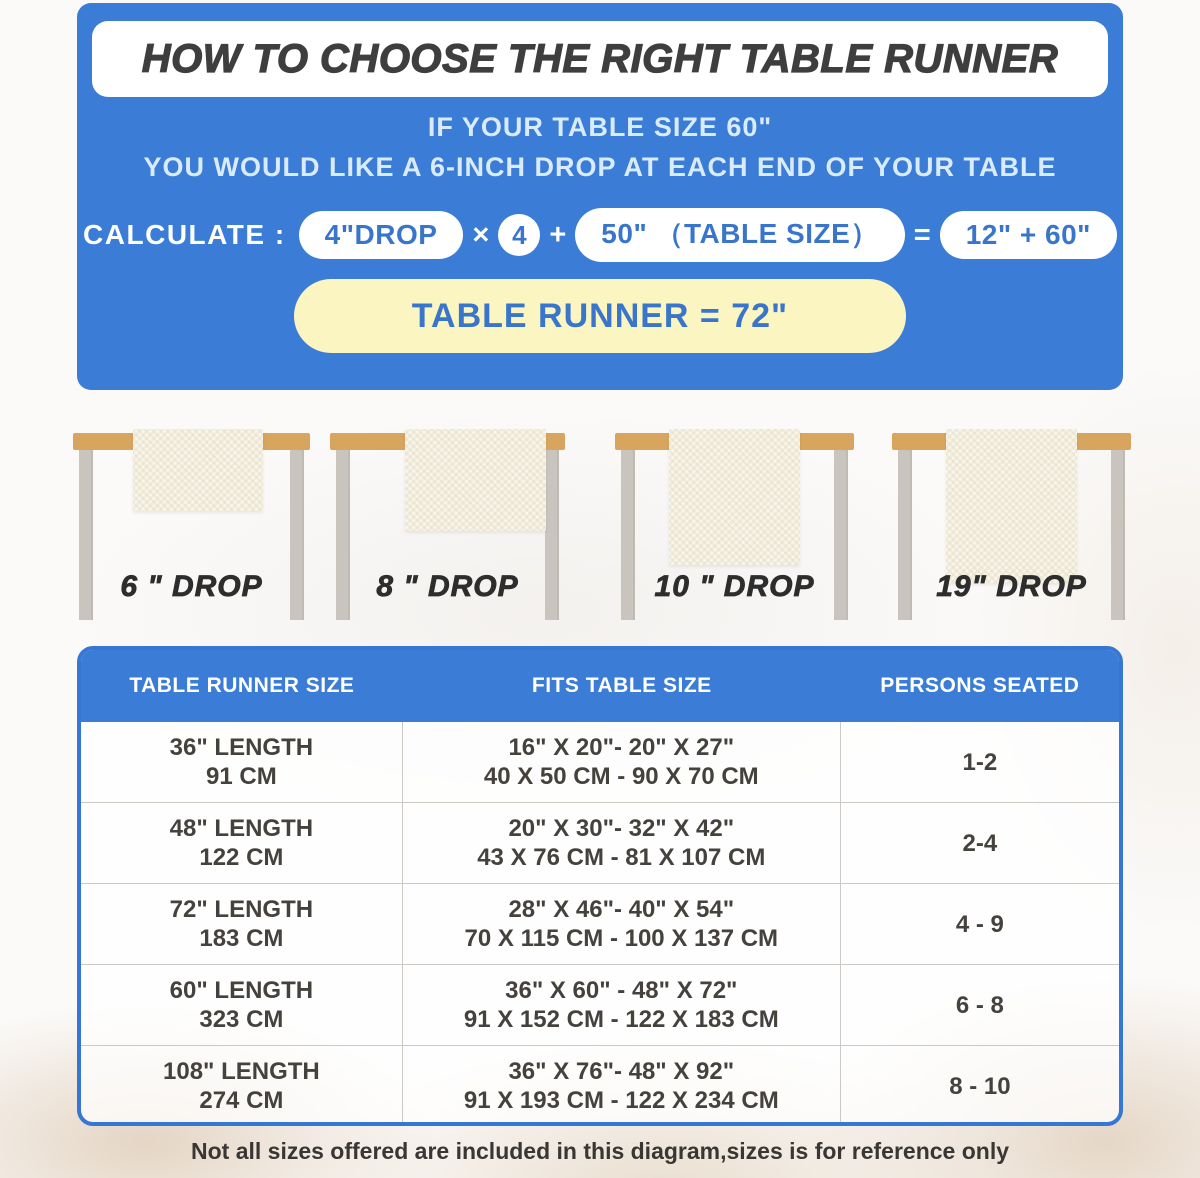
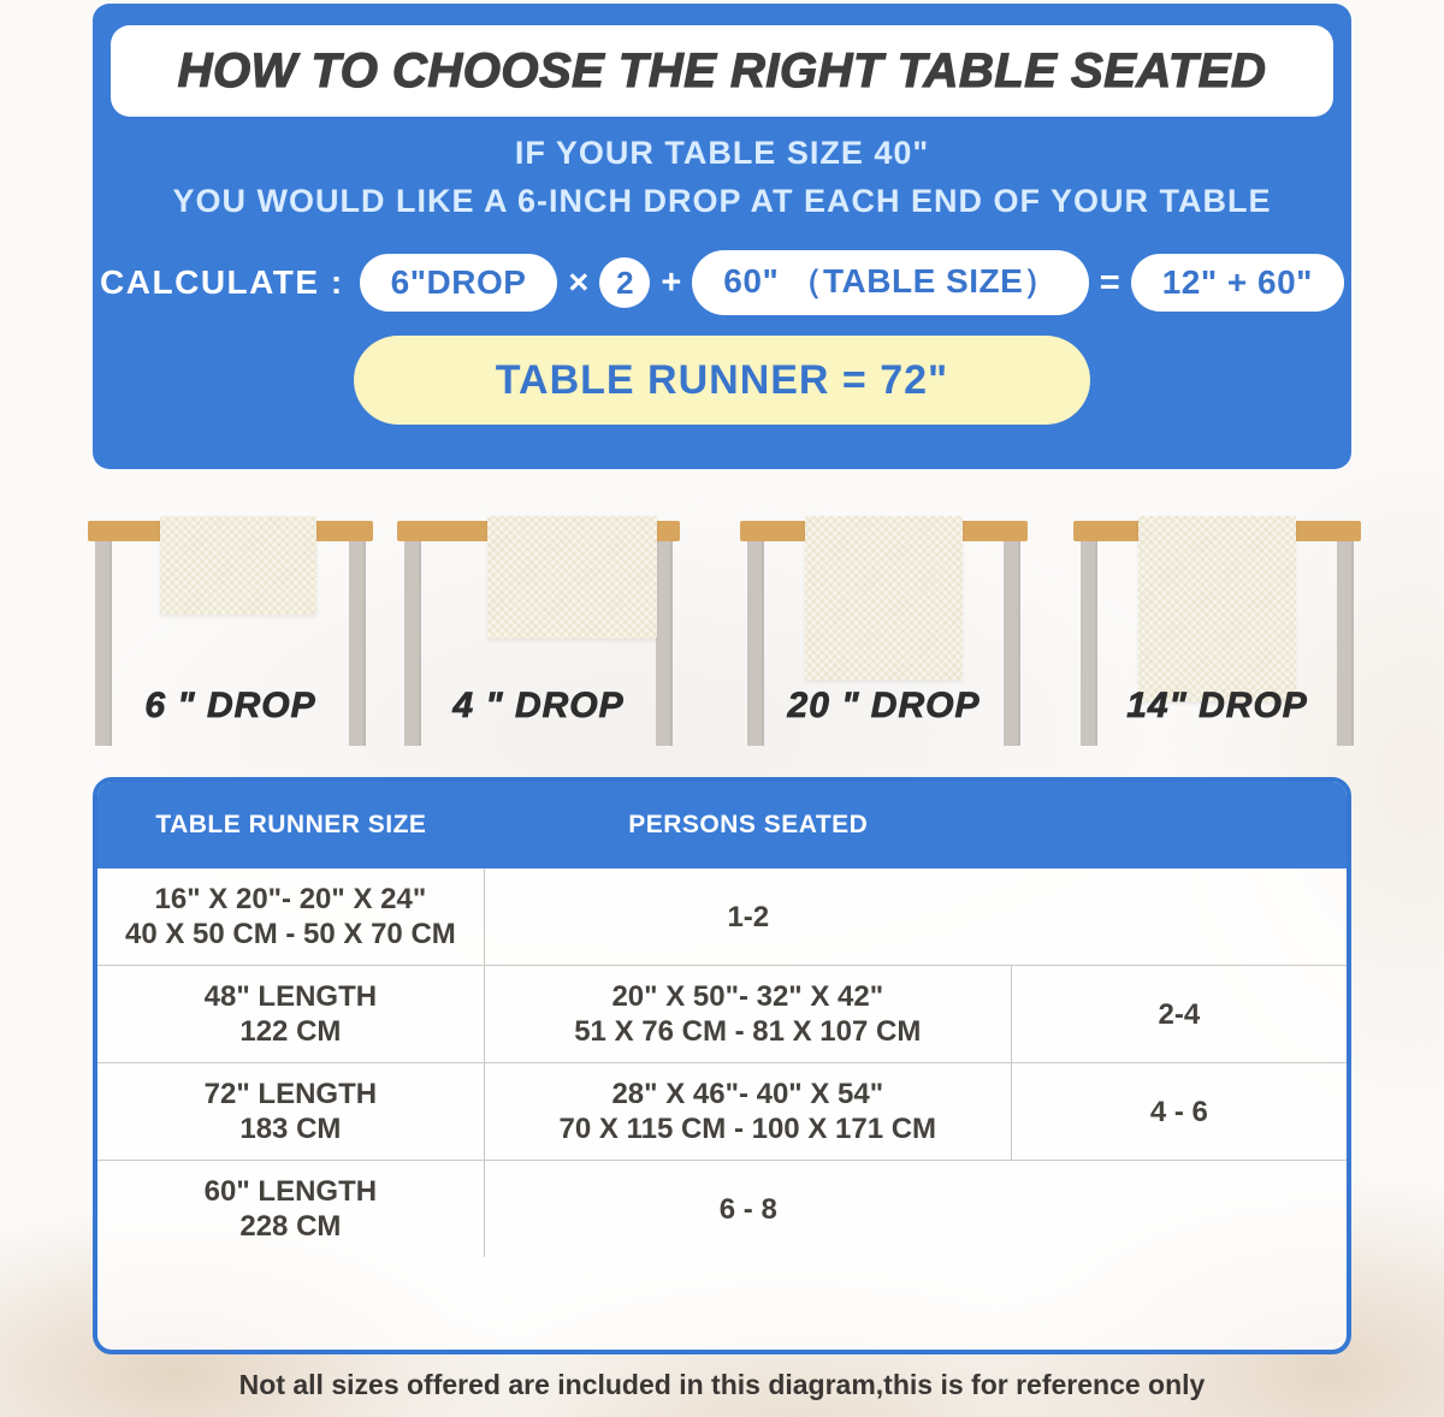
- HOW TO CHOOSE THE RIGHT TABLE RUNNER
+ HOW TO CHOOSE THE RIGHT TABLE SEATED
- IF YOUR TABLE SIZE 60"
+ IF YOUR TABLE SIZE 40"
  YOU WOULD LIKE A 6-INCH DROP AT EACH END OF YOUR TABLE
  CALCULATE :
- 4"DROP
+ 6"DROP
  ×
- 4
+ 2
  +
- 50" （TABLE SIZE）
+ 60" （TABLE SIZE）
  =
  12" + 60"
  TABLE RUNNER = 72"
  6 " DROP
- 8 " DROP
+ 4 " DROP
- 10 " DROP
+ 20 " DROP
- 19" DROP
+ 14" DROP
  TABLE RUNNER SIZE
- FITS TABLE SIZE
  PERSONS SEATED
- 36" LENGTH
- 91 CM
- 16" X 20"- 20" X 27"
+ 16" X 20"- 20" X 24"
- 40 X 50 CM - 90 X 70 CM
+ 40 X 50 CM - 50 X 70 CM
  1-2
  48" LENGTH
  122 CM
- 20" X 30"- 32" X 42"
+ 20" X 50"- 32" X 42"
- 43 X 76 CM - 81 X 107 CM
+ 51 X 76 CM - 81 X 107 CM
  2-4
  72" LENGTH
  183 CM
  28" X 46"- 40" X 54"
- 70 X 115 CM - 100 X 137 CM
+ 70 X 115 CM - 100 X 171 CM
- 4 - 9
+ 4 - 6
  60" LENGTH
- 323 CM
+ 228 CM
- 36" X 60" - 48" X 72"
- 91 X 152 CM - 122 X 183 CM
  6 - 8
- 108" LENGTH
- 274 CM
- 36" X 76"- 48" X 92"
- 91 X 193 CM - 122 X 234 CM
- 8 - 10
- Not all sizes offered are included in this diagram,sizes is for reference only
+ Not all sizes offered are included in this diagram,this is for reference only
